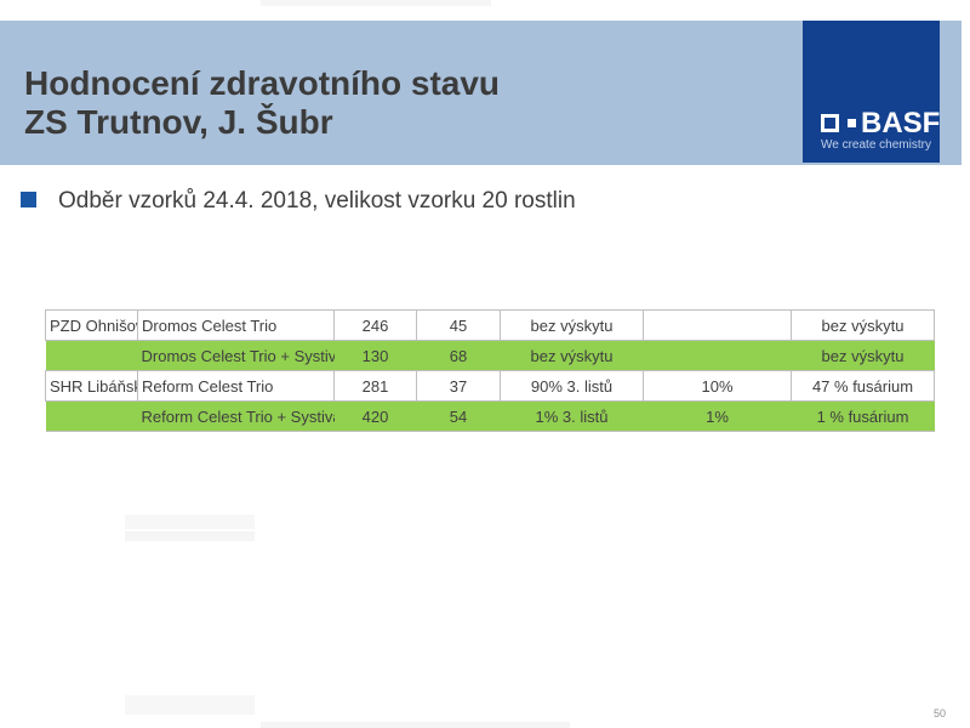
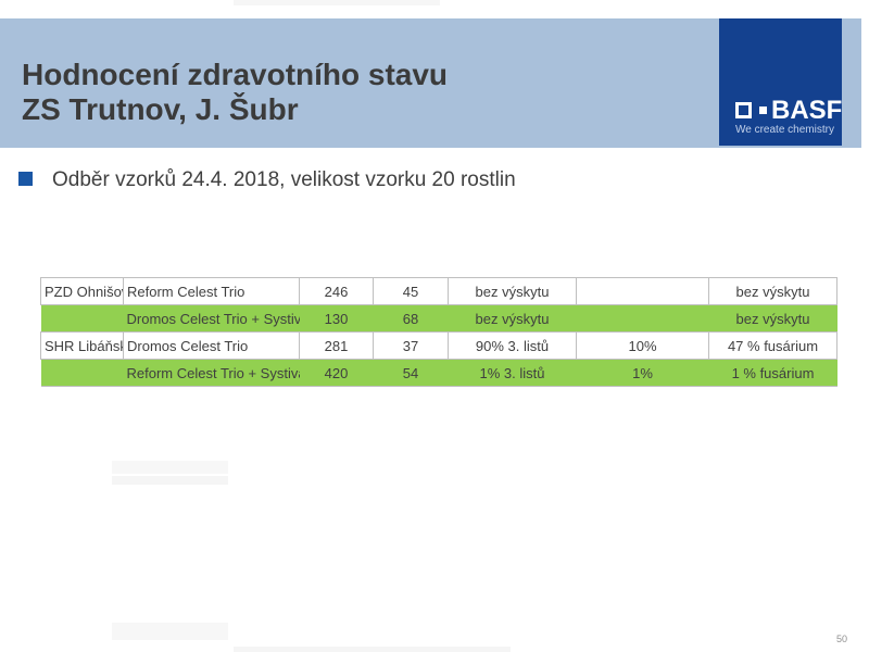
  Hodnocení zdravotního stavu
  ZS Trutnov, J. Šubr
  BASF
  We create chemistry
  Odběr vzorků 24.4. 2018, velikost vzorku 20 rostlin
- PZD Ohnišo	Dromos Celest Trio	246	45	bez výskytu		bez výskytu
+ PZD Ohnišo	Reform Celest Trio	246	45	bez výskytu		bez výskytu
  	Dromos Celest Trio + Systiv	130	68	bez výskytu		bez výskytu
- SHR Libáňs	Reform Celest Trio	281	37	90% 3. listů	10%	47 % fusárium
+ SHR Libáňs	Dromos Celest Trio	281	37	90% 3. listů	10%	47 % fusárium
  	Reform Celest Trio + Systiv	420	54	1% 3. listů	1%	1 % fusárium
  50
